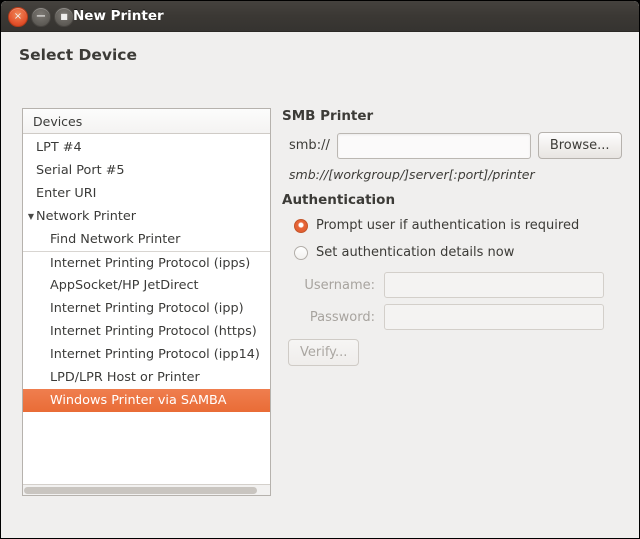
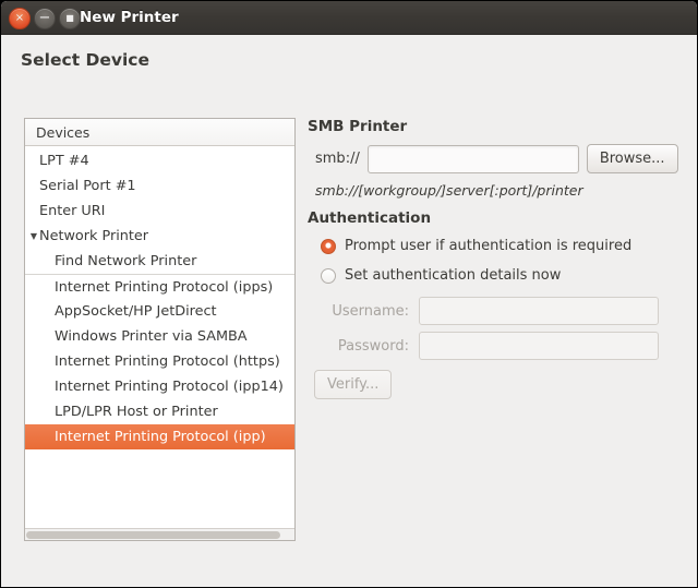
  ×
  −
  ■
  New Printer
  Select Device
  Devices
  LPT #4
- Serial Port #5
+ Serial Port #1
  Enter URI
  ▼
  Network Printer
  Find Network Printer
  Internet Printing Protocol (ipps)
  AppSocket/HP JetDirect
- Internet Printing Protocol (ipp)
+ Windows Printer via SAMBA
  Internet Printing Protocol (https)
  Internet Printing Protocol (ipp14)
  LPD/LPR Host or Printer
- Windows Printer via SAMBA
+ Internet Printing Protocol (ipp)
  SMB Printer
  smb://
  Browse...
  smb://[workgroup/]server[:port]/printer
  Authentication
  Prompt user if authentication is required
  Set authentication details now
  Username:
  Password:
  Verify...
